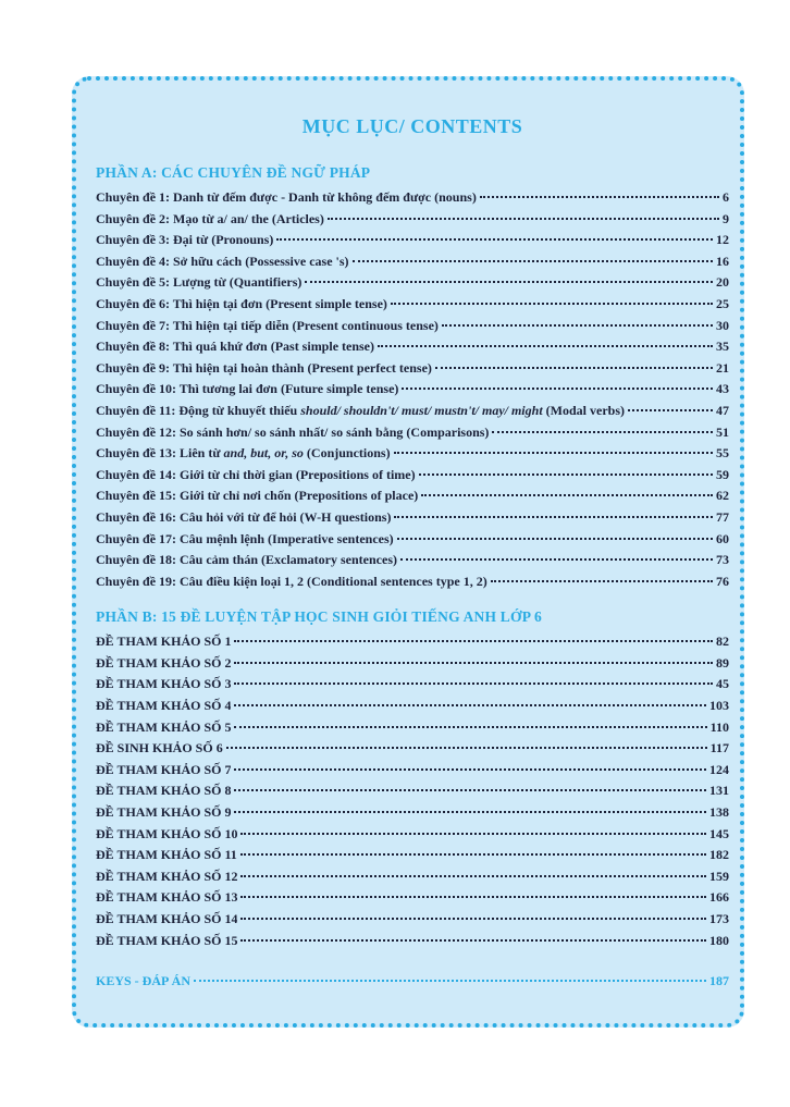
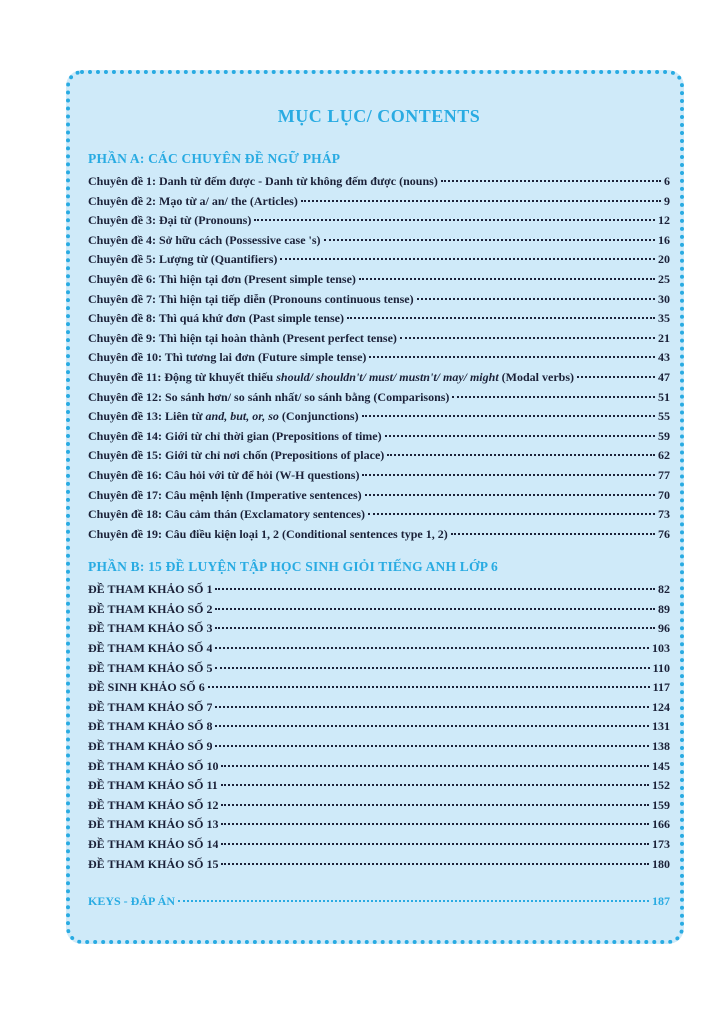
  MỤC LỤC/ CONTENTS
  PHẦN A: CÁC CHUYÊN ĐỀ NGỮ PHÁP
  Chuyên đề 1: Danh từ đếm được - Danh từ không đếm được (nouns)
  6
  Chuyên đề 2: Mạo từ a/ an/ the (Articles)
  9
  Chuyên đề 3: Đại từ (Pronouns)
  12
  Chuyên đề 4: Sở hữu cách (Possessive case 's)
  16
  Chuyên đề 5: Lượng từ (Quantifiers)
  20
  Chuyên đề 6: Thì hiện tại đơn (Present simple tense)
  25
- Chuyên đề 7: Thì hiện tại tiếp diễn (Present continuous tense)
+ Chuyên đề 7: Thì hiện tại tiếp diễn (Pronouns continuous tense)
  30
  Chuyên đề 8: Thì quá khứ đơn (Past simple tense)
  35
  Chuyên đề 9: Thì hiện tại hoàn thành (Present perfect tense)
  21
  Chuyên đề 10: Thì tương lai đơn (Future simple tense)
  43
  Chuyên đề 11: Động từ khuyết thiếu should/ shouldn't/ must/ mustn't/ may/ might (Modal verbs)
  47
  Chuyên đề 12: So sánh hơn/ so sánh nhất/ so sánh bằng (Comparisons)
  51
  Chuyên đề 13: Liên từ and, but, or, so (Conjunctions)
  55
  Chuyên đề 14: Giới từ chỉ thời gian (Prepositions of time)
  59
  Chuyên đề 15: Giới từ chỉ nơi chốn (Prepositions of place)
  62
  Chuyên đề 16: Câu hỏi với từ để hỏi (W-H questions)
  77
  Chuyên đề 17: Câu mệnh lệnh (Imperative sentences)
- 60
+ 70
  Chuyên đề 18: Câu cảm thán (Exclamatory sentences)
  73
  Chuyên đề 19: Câu điều kiện loại 1, 2 (Conditional sentences type 1, 2)
  76
  PHẦN B: 15 ĐỀ LUYỆN TẬP HỌC SINH GIỎI TIẾNG ANH LỚP 6
  ĐỀ THAM KHẢO SỐ 1
  82
  ĐỀ THAM KHẢO SỐ 2
  89
  ĐỀ THAM KHẢO SỐ 3
- 45
+ 96
  ĐỀ THAM KHẢO SỐ 4
  103
  ĐỀ THAM KHẢO SỐ 5
  110
  ĐỀ SINH KHẢO SỐ 6
  117
  ĐỀ THAM KHẢO SỐ 7
  124
  ĐỀ THAM KHẢO SỐ 8
  131
  ĐỀ THAM KHẢO SỐ 9
  138
  ĐỀ THAM KHẢO SỐ 10
  145
  ĐỀ THAM KHẢO SỐ 11
- 182
+ 152
  ĐỀ THAM KHẢO SỐ 12
  159
  ĐỀ THAM KHẢO SỐ 13
  166
  ĐỀ THAM KHẢO SỐ 14
  173
  ĐỀ THAM KHẢO SỐ 15
  180
  KEYS - ĐÁP ÁN
  187
